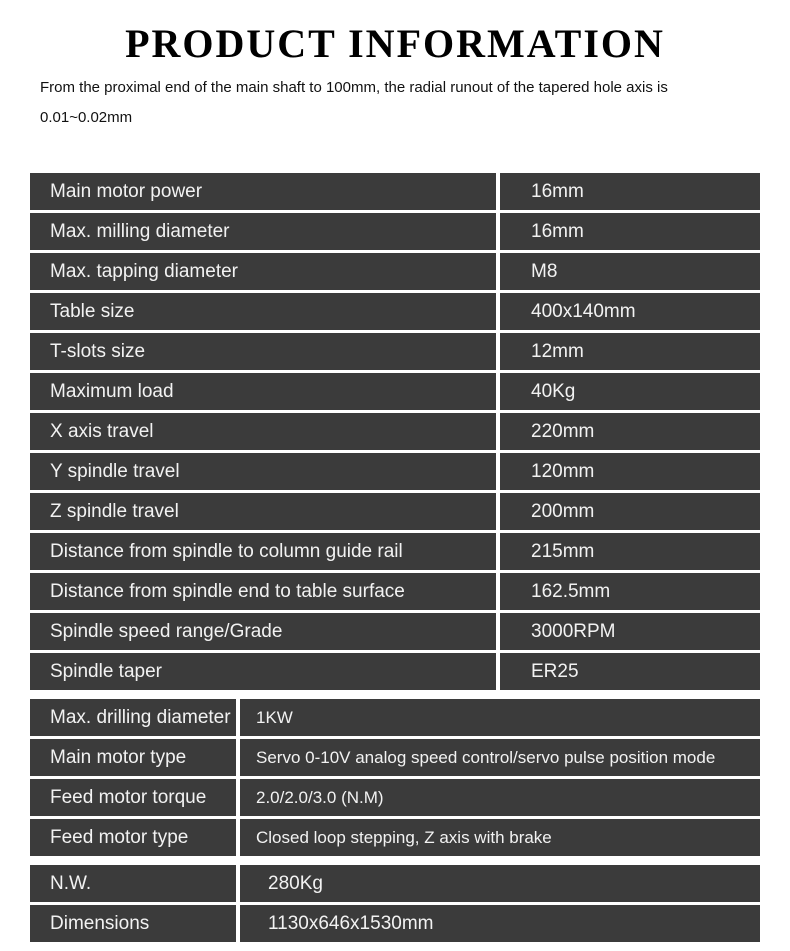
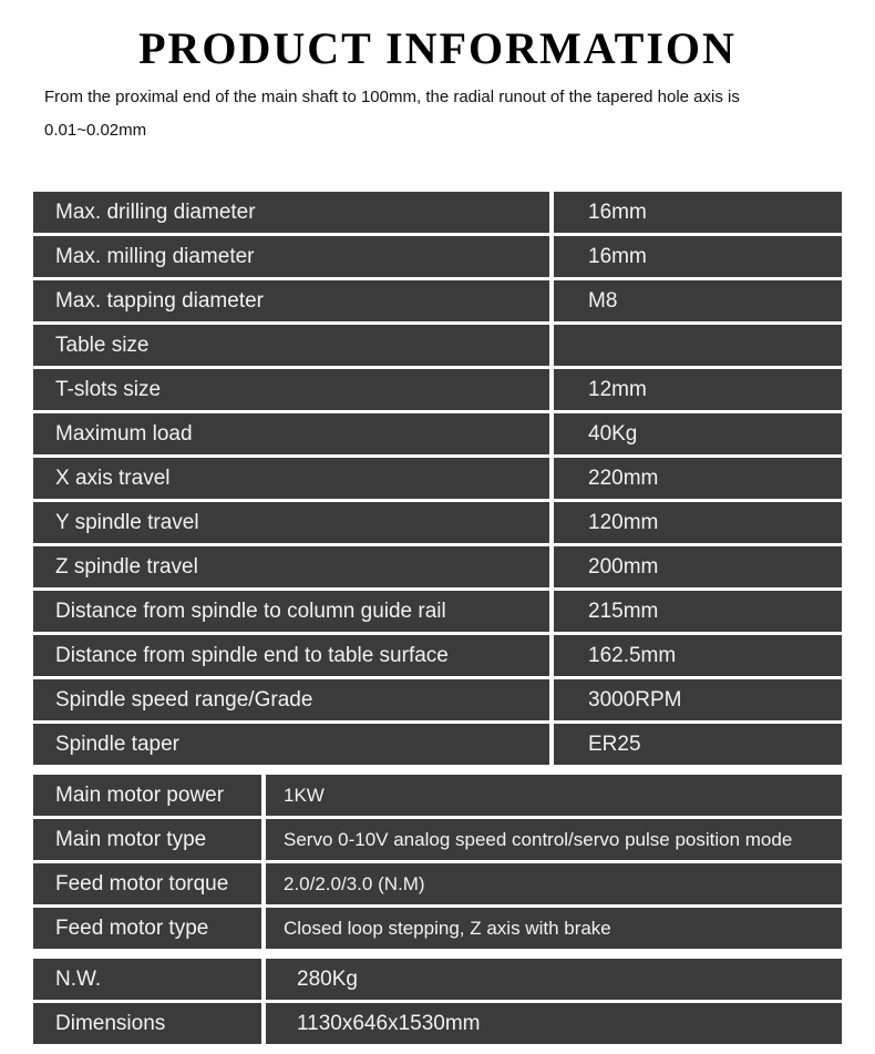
  PRODUCT INFORMATION
  From the proximal end of the main shaft to 100mm, the radial runout of the tapered hole axis is 0.01~0.02mm
- Main motor power
+ Max. drilling diameter
  16mm
  Max. milling diameter
  16mm
  Max. tapping diameter
  M8
  Table size
- 400x140mm
  T-slots size
  12mm
  Maximum load
  40Kg
  X axis travel
  220mm
  Y spindle travel
  120mm
  Z spindle travel
  200mm
  Distance from spindle to column guide rail
  215mm
  Distance from spindle end to table surface
  162.5mm
  Spindle speed range/Grade
  3000RPM
  Spindle taper
  ER25
- Max. drilling diameter
+ Main motor power
  1KW
  Main motor type
  Servo 0-10V analog speed control/servo pulse position mode
  Feed motor torque
  2.0/2.0/3.0 (N.M)
  Feed motor type
  Closed loop stepping, Z axis with brake
  N.W.
  280Kg
  Dimensions
  1130x646x1530mm
